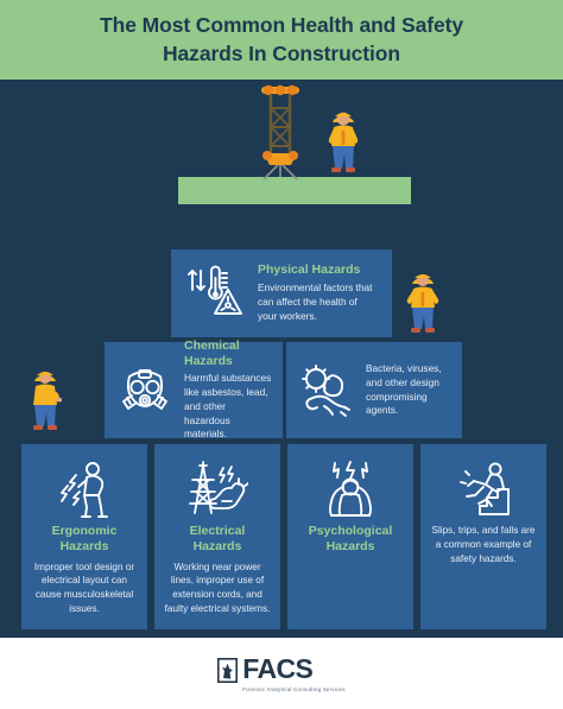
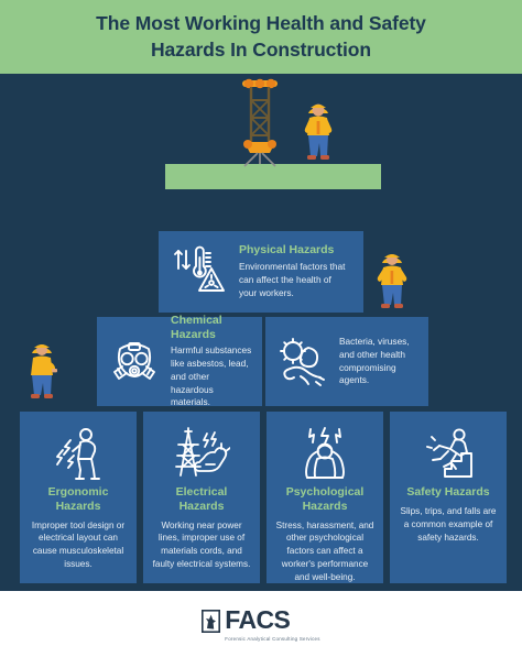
- The Most Common Health and Safety Hazards In Construction
+ The Most Working Health and Safety Hazards In Construction
  Physical Hazards
  Environmental factors that can affect the health of your workers.
  Chemical Hazards
  Harmful substances like asbestos, lead, and other hazardous materials.
- Bacteria, viruses, and other design compromising agents.
+ Bacteria, viruses, and other health compromising agents.
  Ergonomic Hazards
  Improper tool design or electrical layout can cause musculoskeletal issues.
  Electrical Hazards
- Working near power lines, improper use of extension cords, and faulty electrical systems.
+ Working near power lines, improper use of materials cords, and faulty electrical systems.
  Psychological Hazards
+ Stress, harassment, and other psychological factors can affect a worker's performance and well-being.
+ Safety Hazards
  Slips, trips, and falls are a common example of safety hazards.
  FACS
